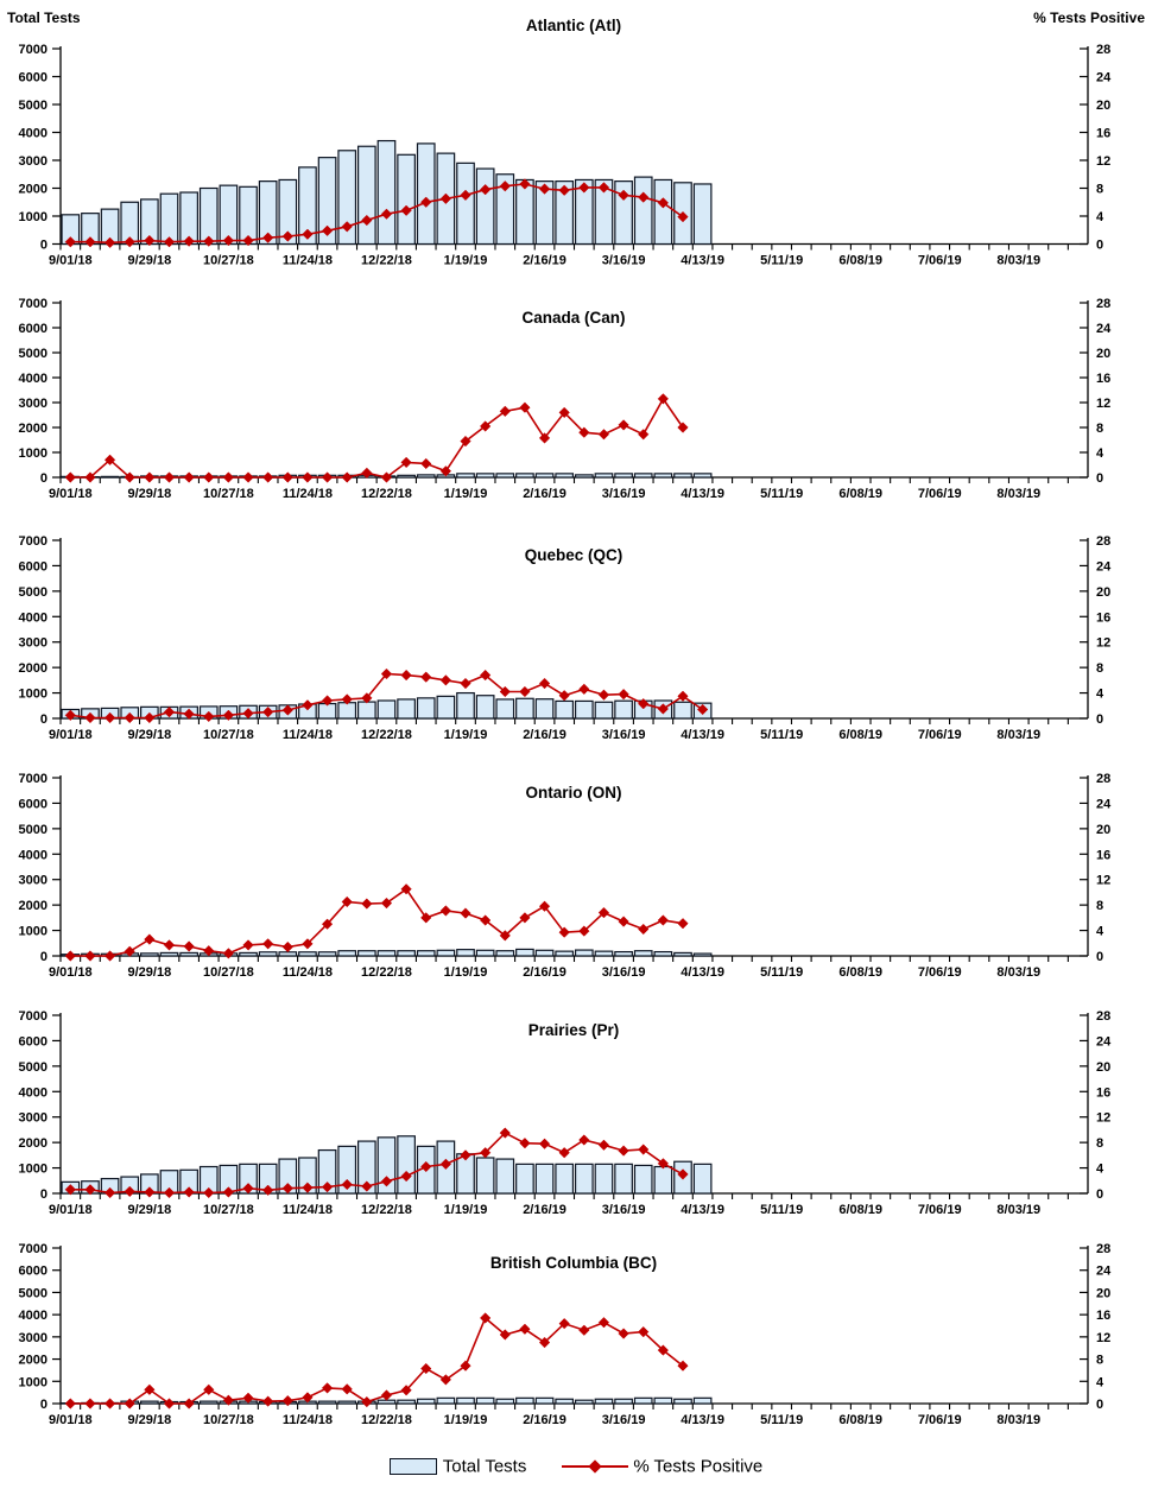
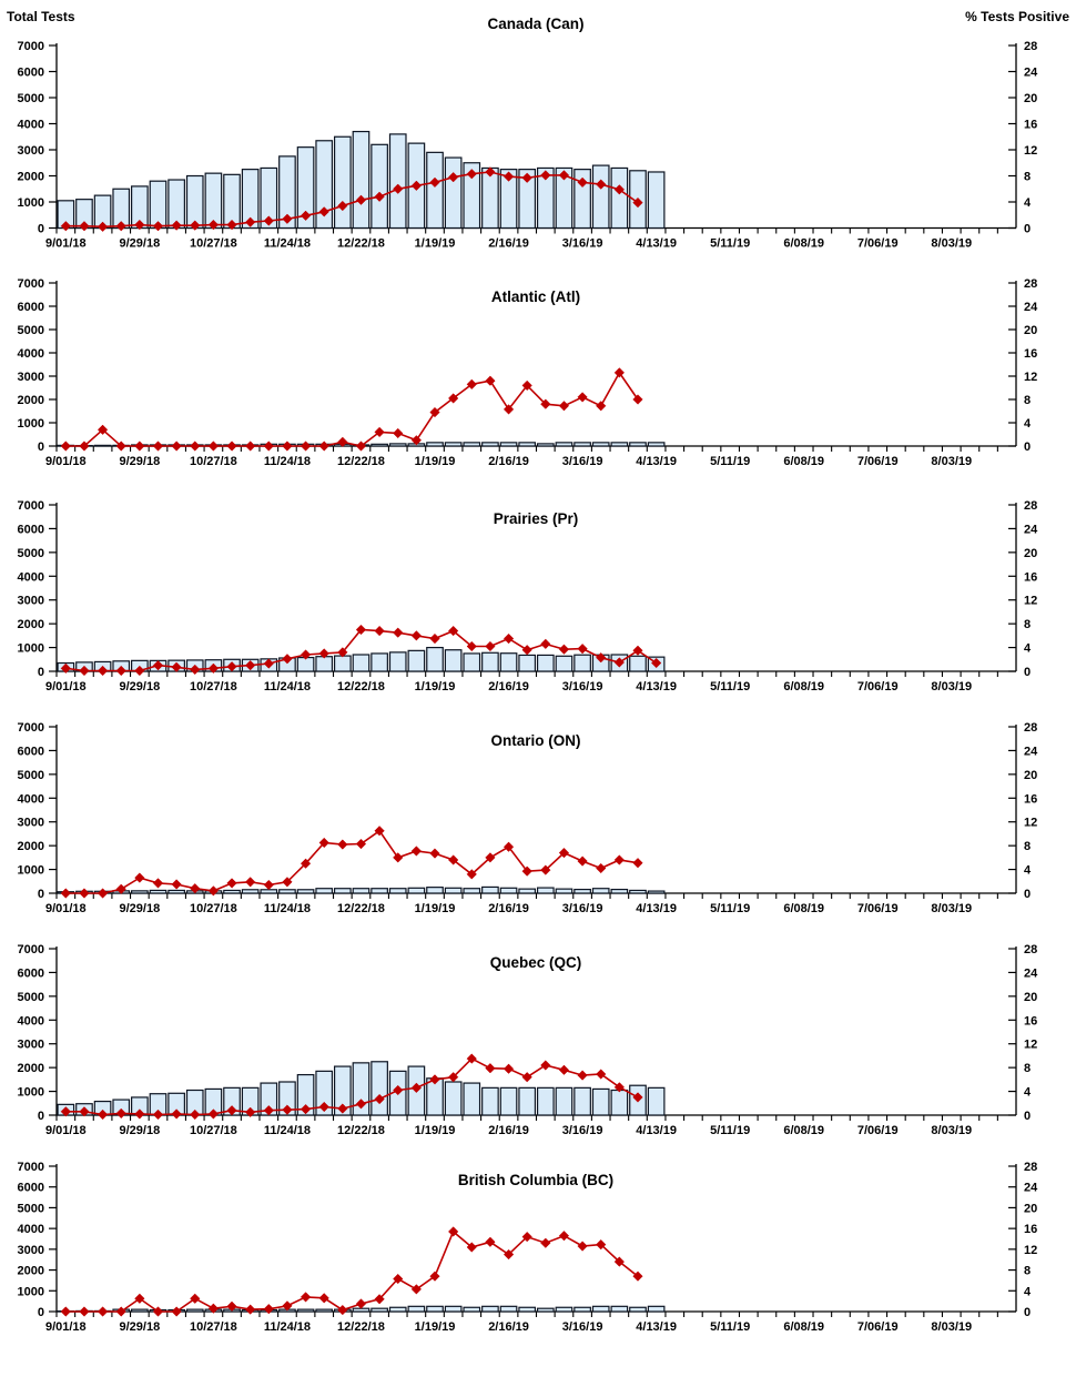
- Atlantic (Atl)
+ Canada (Can)
  0
  1000
  2000
  3000
  4000
  5000
  6000
  7000
  0
  4
  8
  12
  16
  20
  24
  28
  9/01/18
  9/29/18
  10/27/18
  11/24/18
  12/22/18
  1/19/19
  2/16/19
  3/16/19
  4/13/19
  5/11/19
  6/08/19
  7/06/19
  8/03/19
- Canada (Can)
+ Atlantic (Atl)
  0
  1000
  2000
  3000
  4000
  5000
  6000
  7000
  0
  4
  8
  12
  16
  20
  24
  28
  9/01/18
  9/29/18
  10/27/18
  11/24/18
  12/22/18
  1/19/19
  2/16/19
  3/16/19
  4/13/19
  5/11/19
  6/08/19
  7/06/19
  8/03/19
- Quebec (QC)
+ Prairies (Pr)
  0
  1000
  2000
  3000
  4000
  5000
  6000
  7000
  0
  4
  8
  12
  16
  20
  24
  28
  9/01/18
  9/29/18
  10/27/18
  11/24/18
  12/22/18
  1/19/19
  2/16/19
  3/16/19
  4/13/19
  5/11/19
  6/08/19
  7/06/19
  8/03/19
  Ontario (ON)
  0
  1000
  2000
  3000
  4000
  5000
  6000
  7000
  0
  4
  8
  12
  16
  20
  24
  28
  9/01/18
  9/29/18
  10/27/18
  11/24/18
  12/22/18
  1/19/19
  2/16/19
  3/16/19
  4/13/19
  5/11/19
  6/08/19
  7/06/19
  8/03/19
- Prairies (Pr)
+ Quebec (QC)
  0
  1000
  2000
  3000
  4000
  5000
  6000
  7000
  0
  4
  8
  12
  16
  20
  24
  28
  9/01/18
  9/29/18
  10/27/18
  11/24/18
  12/22/18
  1/19/19
  2/16/19
  3/16/19
  4/13/19
  5/11/19
  6/08/19
  7/06/19
  8/03/19
  British Columbia (BC)
  0
  1000
  2000
  3000
  4000
  5000
  6000
  7000
  0
  4
  8
  12
  16
  20
  24
  28
  9/01/18
  9/29/18
  10/27/18
  11/24/18
  12/22/18
  1/19/19
  2/16/19
  3/16/19
  4/13/19
  5/11/19
  6/08/19
  7/06/19
  8/03/19
  Total Tests
  % Tests Positive
- Total Tests % Tests Positive
